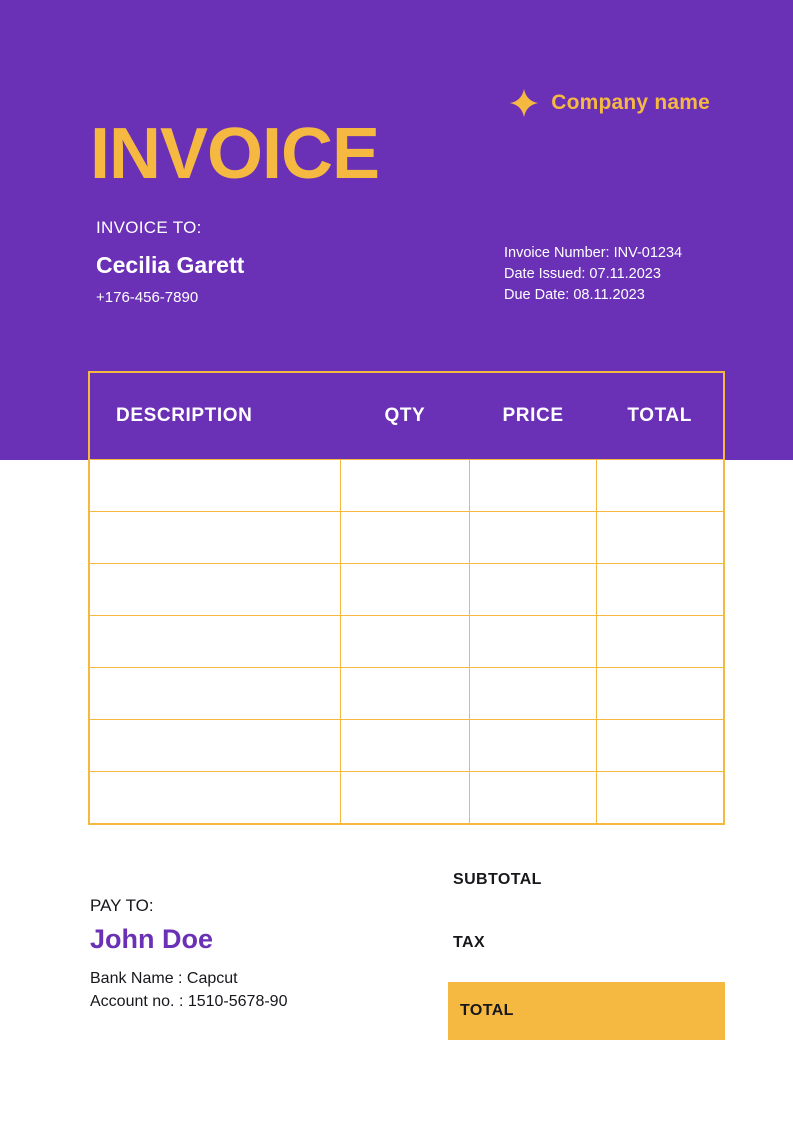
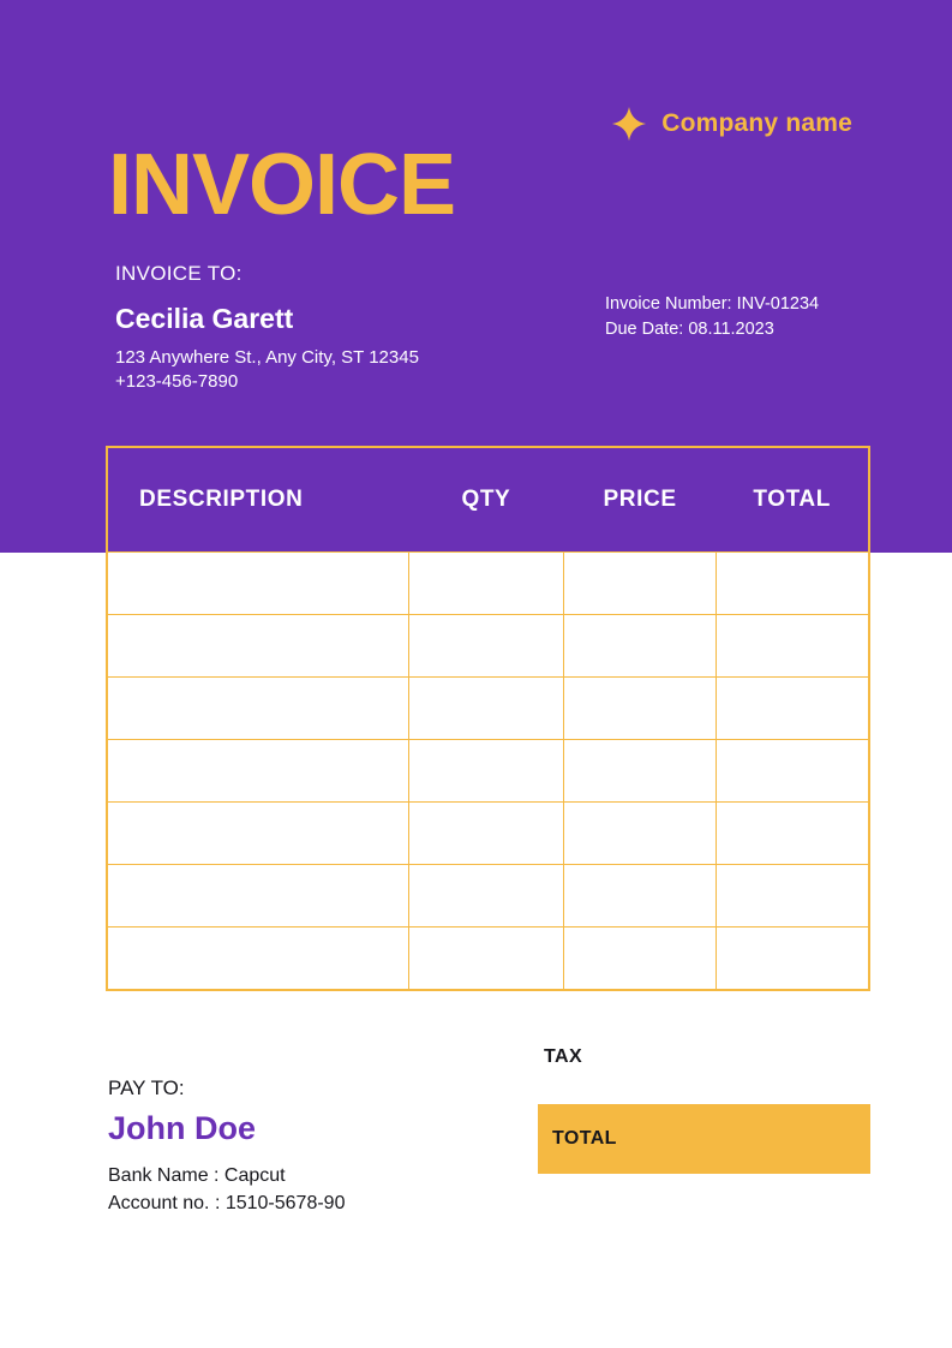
  Company name
  INVOICE
  INVOICE TO:
  Cecilia Garett
+ 123 Anywhere St., Any City, ST 12345
- +176-456-7890
+ +123-456-7890
  Invoice Number: INV-01234
- Date Issued: 07.11.2023
  Due Date: 08.11.2023
  DESCRIPTION	QTY	PRICE	TOTAL
  PAY TO:
  John Doe
  Bank Name : Capcut
  Account no. : 1510-5678-90
- SUBTOTAL
  TAX
  TOTAL
